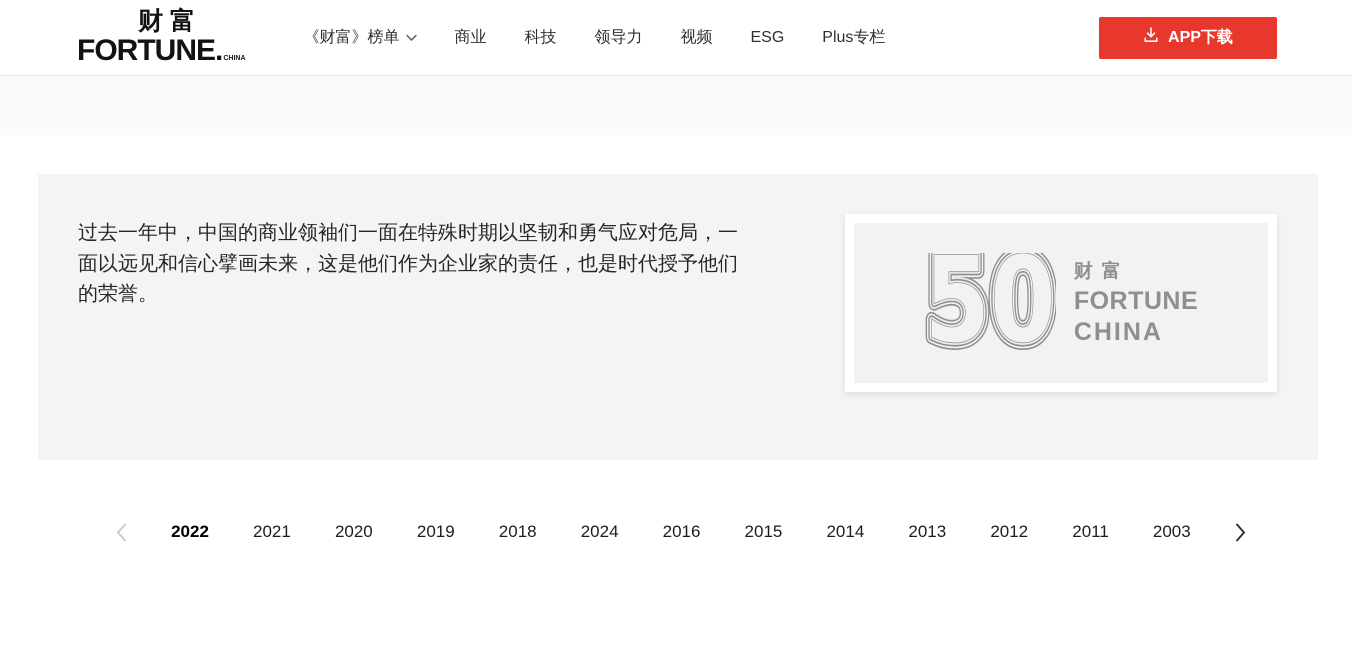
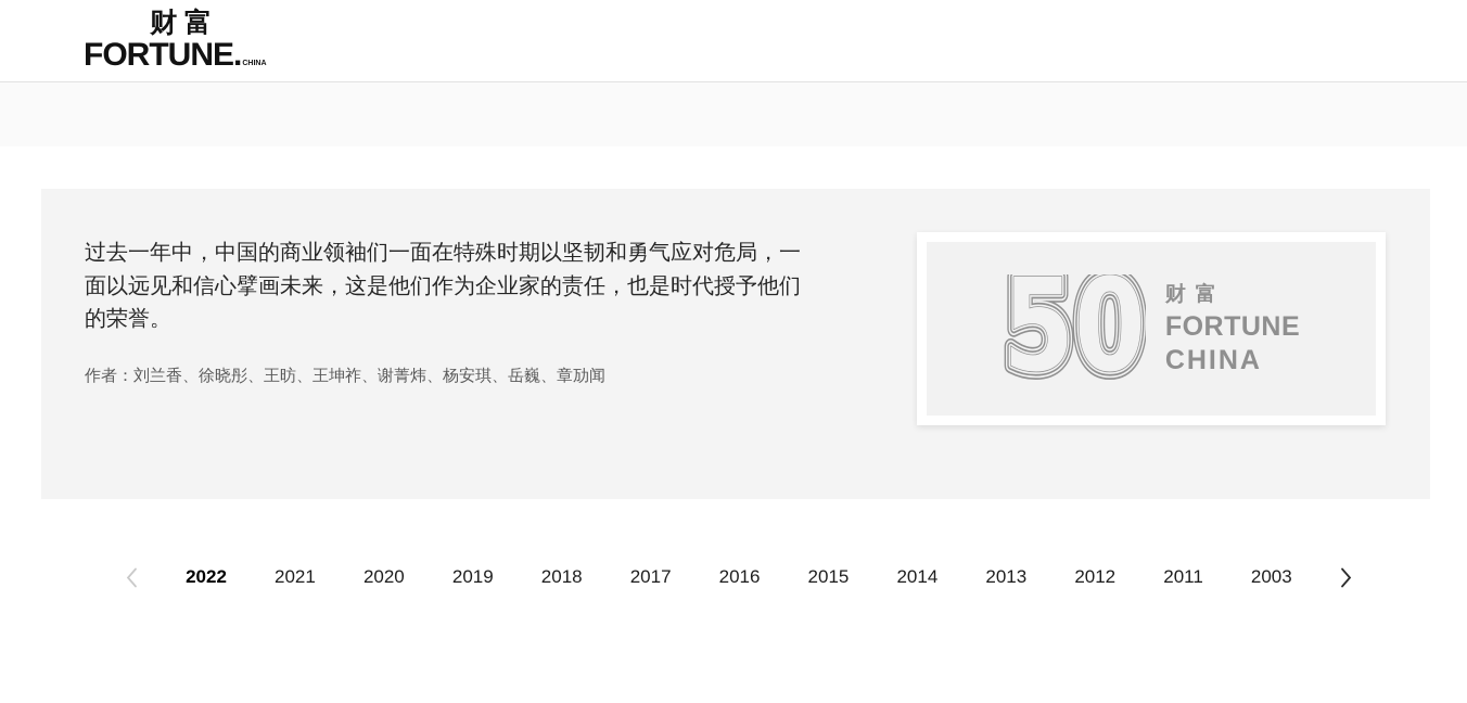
  财富
  FORTUNE.
- 《财富》榜单
- 商业
- 科技
- 领导力
- 视频
- ESG
- Plus专栏
- APP下载
  过去一年中，中国的商业领袖们一面在特殊时期以坚韧和勇气应对危局，一面以远见和信心擘画未来，这是他们作为企业家的责任，也是时代授予他们的荣誉。
+ 作者：刘兰香、徐晓彤、王昉、王坤祚、谢菁炜、杨安琪、岳巍、章劢闻
  50
  财富
  FORTUNE
  CHINA
  2022
  2021
  2020
  2019
  2018
- 2024
+ 2017
  2016
  2015
  2014
  2013
  2012
  2011
  2003
